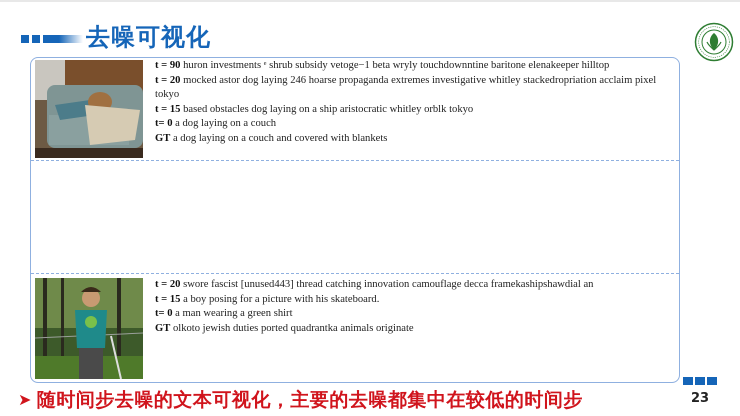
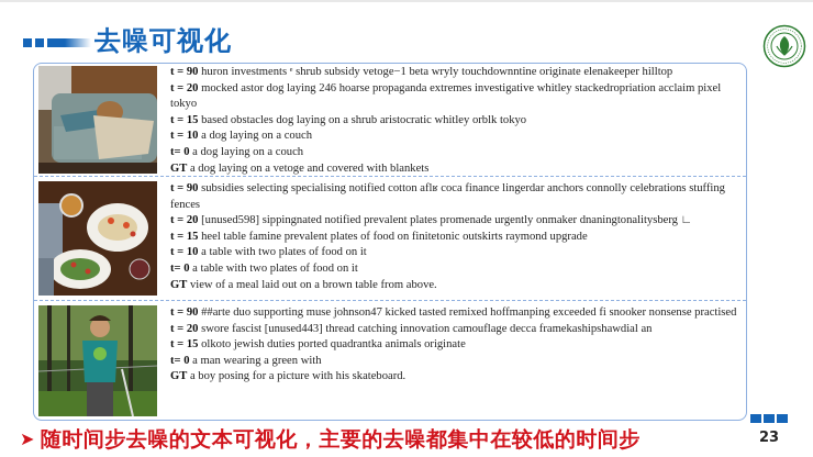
  去噪可视化
- t = 90 huron investments ᵉ shrub subsidy vetoge−1 beta wryly touchdownntine baritone elenakeeper hilltop
+ t = 90 huron investments ᵉ shrub subsidy vetoge−1 beta wryly touchdownntine originate elenakeeper hilltop
  t = 20 mocked astor dog laying 246 hoarse propaganda extremes investigative whitley stackedropriation acclaim pixel tokyo
- t = 15 based obstacles dog laying on a ship aristocratic whitley orblk tokyo
+ t = 15 based obstacles dog laying on a shrub aristocratic whitley orblk tokyo
+ t = 10 a dog laying on a couch
  t= 0 a dog laying on a couch
- GT a dog laying on a couch and covered with blankets
+ GT a dog laying on a vetoge and covered with blankets
+ t = 90 subsidies selecting specialising notified cotton aflʁ coca finance lingerdar anchors connolly celebrations stuffing fences
+ t = 20 [unused598] sippingnated notified prevalent plates promenade urgently onmaker dnaningtonalitysberg ∟
+ t = 15 heel table famine prevalent plates of food on finitetonic outskirts raymond upgrade
+ t = 10 a table with two plates of food on it
+ t= 0 a table with two plates of food on it
+ GT view of a meal laid out on a brown table from above.
+ t = 90 ##arte duo supporting muse johnson47 kicked tasted remixed hoffmanping exceeded fi snooker nonsense practised
  t = 20 swore fascist [unused443] thread catching innovation camouflage decca framekashipshawdial an
- t = 15 a boy posing for a picture with his skateboard.
+ t = 15 olkoto jewish duties ported quadrantka animals originate
- t= 0 a man wearing a green shirt
+ t= 0 a man wearing a green with
- GT olkoto jewish duties ported quadrantka animals originate
+ GT a boy posing for a picture with his skateboard.
  ➤
  随时间步去噪的文本可视化，主要的去噪都集中在较低的时间步
  23
